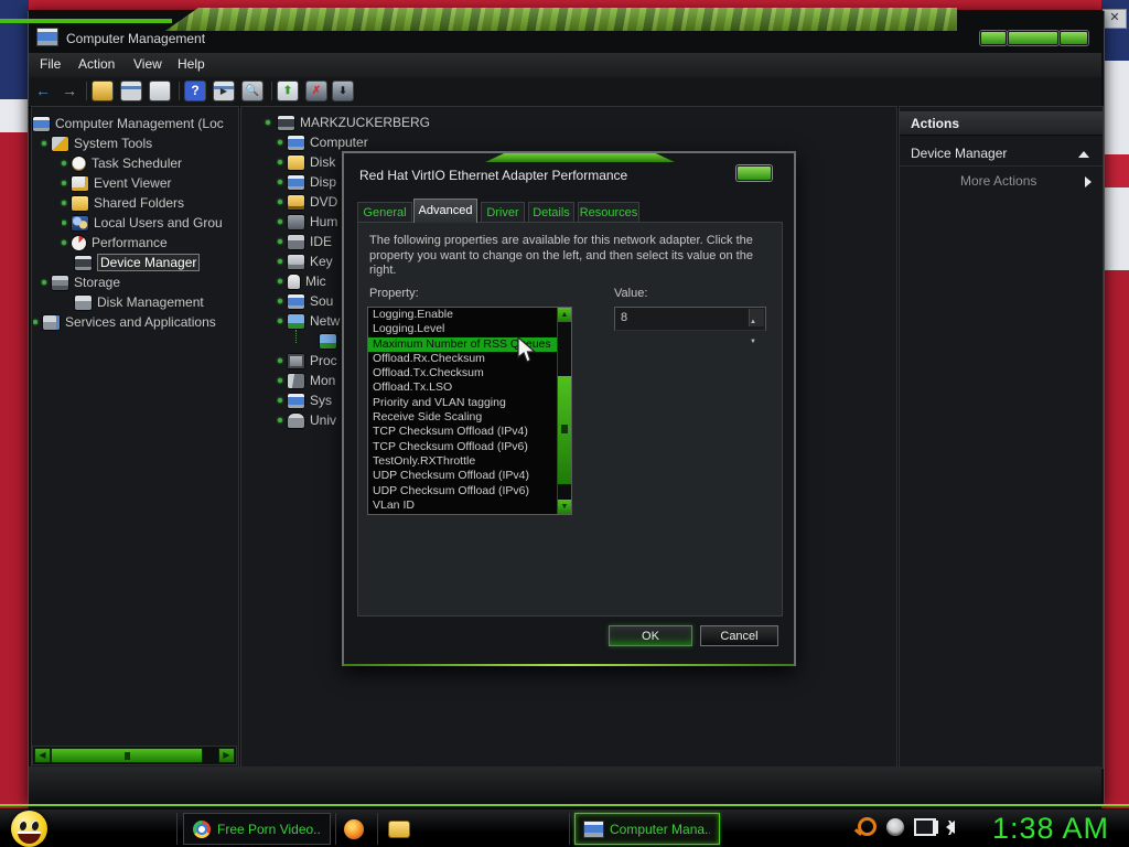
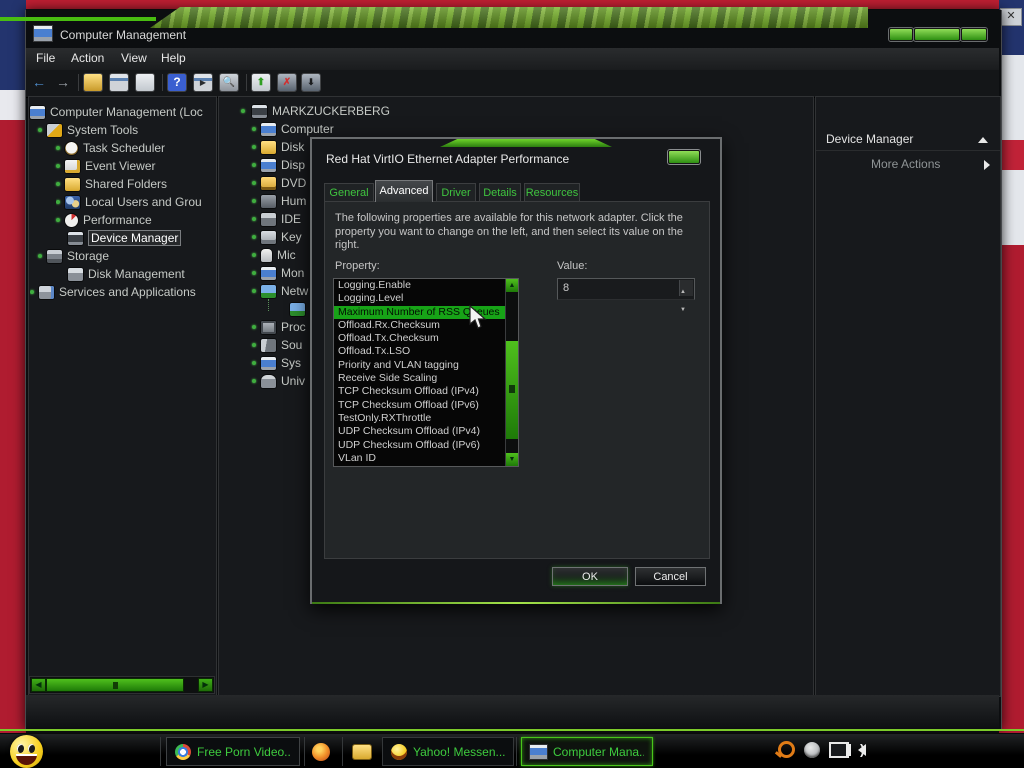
  ✕
  Computer Management
  File
  Action
  View
  Help
  ←
  →
  ?
  ▶
  🔍
  ⬆
  ✗
  ⬇
  Computer Management (Loc
  System Tools
  Task Scheduler
  Event Viewer
  Shared Folders
  Local Users and Grou
  Performance
  Device Manager
  Storage
  Disk Management
  Services and Applications
  ◀
  ▶
  MARKZUCKERBERG
  Computer
  Disk
  Disp
  DVD
  Hum
  IDE
  Key
  Mic
- Sou
+ Mon
  Netw
  Proc
- Mon
+ Sou
  Sys
  Univ
- Actions
  Device Manager
  More Actions
  Red Hat VirtIO Ethernet Adapter Performance
  General
  Advanced
  Driver
  Details
  Resources
  The following properties are available for this network adapter. Click the property you want to change on the left, and then select its value on the right.
  Property:
  Value:
  Logging.Enable
  Logging.Level
  Maximum Number of RSS Qeues
  Offload.Rx.Checksum
  Offload.Tx.Checksum
  Offload.Tx.LSO
  Priority and VLAN tagging
  Receive Side Scaling
  TCP Checksum Offload (IPv4)
  TCP Checksum Offload (IPv6)
  TestOnly.RXThrottle
  UDP Checksum Offload (IPv4)
  UDP Checksum Offload (IPv6)
  VLan ID
  8
  OK
  Cancel
  Free Porn Video..
+ Yahoo! Messen...
  Computer Mana.
- 1:38 AM
